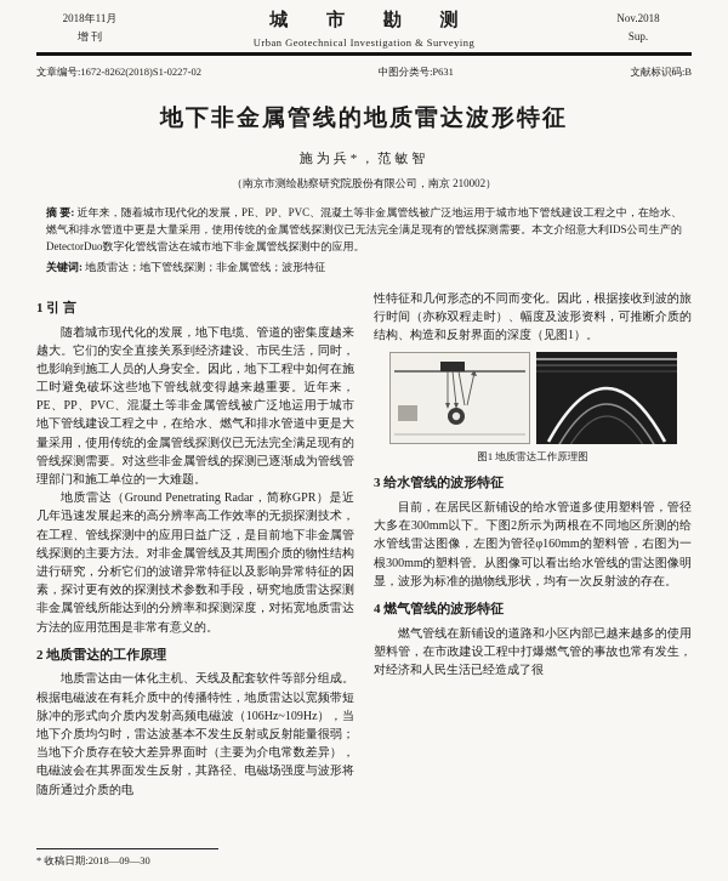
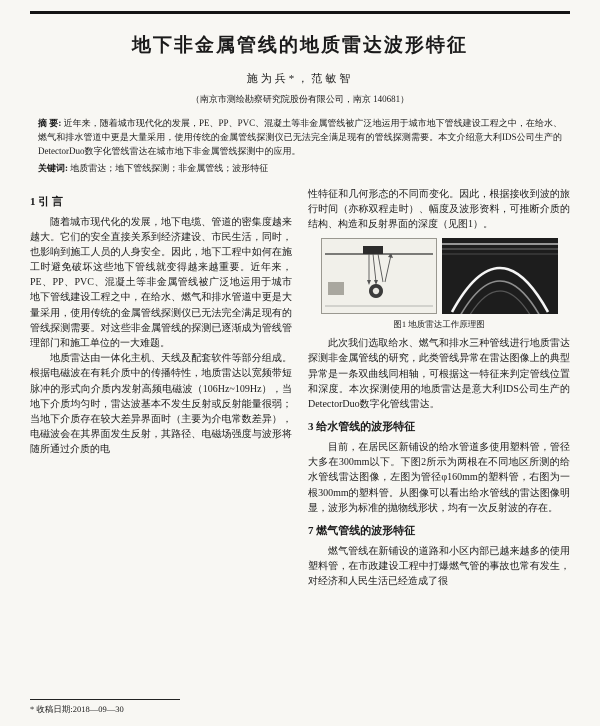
- 2018年11月
- 增 刊
- 城 市 勘 测
- Urban Geotechnical Investigation & Surveying
- Nov.2018
- Sup.
- 文章编号:1672-8262(2018)S1-0227-02
- 中图分类号:P631
- 文献标识码:B
  地下非金属管线的地质雷达波形特征
  施为兵*，范敏智
- （南京市测绘勘察研究院股份有限公司，南京 210002）
+ （南京市测绘勘察研究院股份有限公司，南京 140681）
  摘 要: 近年来，随着城市现代化的发展，PE、PP、PVC、混凝土等非金属管线被广泛地运用于城市地下管线建设工程之中，在给水、燃气和排水管道中更是大量采用，使用传统的金属管线探测仪已无法完全满足现有的管线探测需要。本文介绍意大利IDS公司生产的DetectorDuo数字化管线雷达在城市地下非金属管线探测中的应用。
  关键词: 地质雷达；地下管线探测；非金属管线；波形特征
  1 引 言
  随着城市现代化的发展，地下电缆、管道的密集度越来越大。它们的安全直接关系到经济建设、市民生活，同时，也影响到施工人员的人身安全。因此，地下工程中如何在施工时避免破坏这些地下管线就变得越来越重要。近年来，PE、PP、PVC、混凝土等非金属管线被广泛地运用于城市地下管线建设工程之中，在给水、燃气和排水管道中更是大量采用，使用传统的金属管线探测仪已无法完全满足现有的管线探测需要。对这些非金属管线的探测已逐渐成为管线管理部门和施工单位的一大难题。
- 地质雷达（Ground Penetrating Radar，简称GPR）是近几年迅速发展起来的高分辨率高工作效率的无损探测技术，在工程、管线探测中的应用日益广泛，是目前地下非金属管线探测的主要方法。对非金属管线及其周围介质的物性结构进行研究，分析它们的波谱异常特征以及影响异常特征的因素，探讨更有效的探测技术参数和手段，研究地质雷达探测非金属管线所能达到的分辨率和探测深度，对拓宽地质雷达方法的应用范围是非常有意义的。
- 2 地质雷达的工作原理
  地质雷达由一体化主机、天线及配套软件等部分组成。根据电磁波在有耗介质中的传播特性，地质雷达以宽频带短脉冲的形式向介质内发射高频电磁波（106Hz~109Hz），当地下介质均匀时，雷达波基本不发生反射或反射能量很弱；当地下介质存在较大差异界面时（主要为介电常数差异），电磁波会在其界面发生反射，其路径、电磁场强度与波形将随所通过介质的电
  性特征和几何形态的不同而变化。因此，根据接收到波的旅行时间（亦称双程走时）、幅度及波形资料，可推断介质的结构、构造和反射界面的深度（见图1）。
  图1 地质雷达工作原理图
+ 此次我们选取给水、燃气和排水三种管线进行地质雷达探测非金属管线的研究，此类管线异常在雷达图像上的典型异常是一条双曲线同相轴，可根据这一特征来判定管线位置和深度。本次探测使用的地质雷达是意大利IDS公司生产的DetectorDuo数字化管线雷达。
  3 给水管线的波形特征
  目前，在居民区新铺设的给水管道多使用塑料管，管径大多在300mm以下。下图2所示为两根在不同地区所测的给水管线雷达图像，左图为管径φ160mm的塑料管，右图为一根300mm的塑料管。从图像可以看出给水管线的雷达图像明显，波形为标准的抛物线形状，均有一次反射波的存在。
- 4 燃气管线的波形特征
+ 7 燃气管线的波形特征
  燃气管线在新铺设的道路和小区内部已越来越多的使用塑料管，在市政建设工程中打爆燃气管的事故也常有发生，对经济和人民生活已经造成了很
  * 收稿日期:2018—09—30
